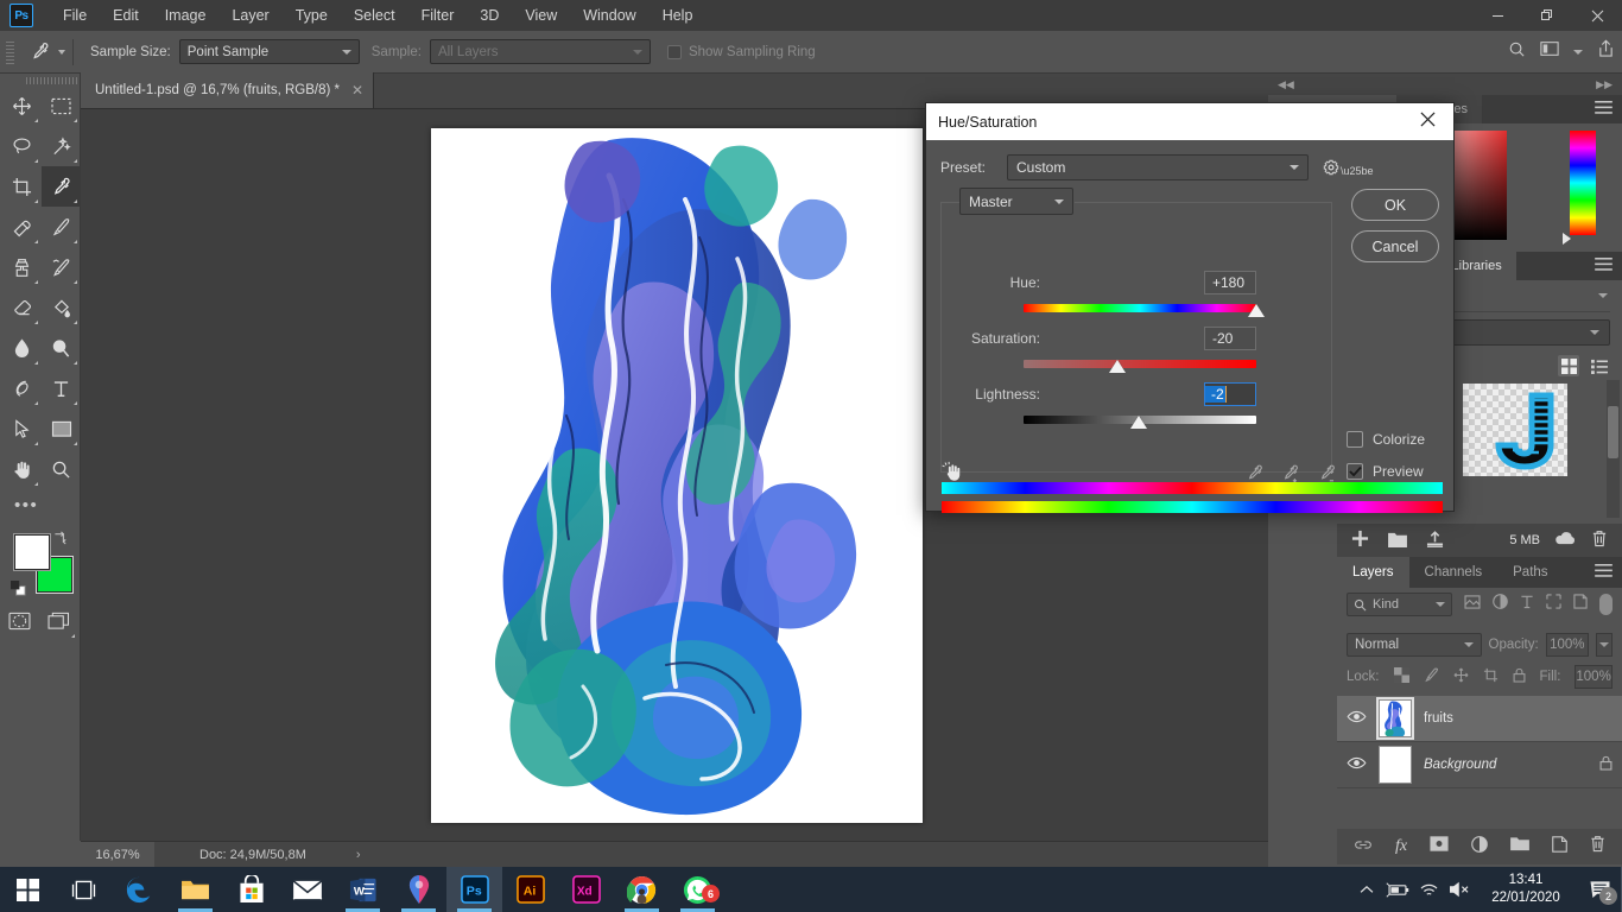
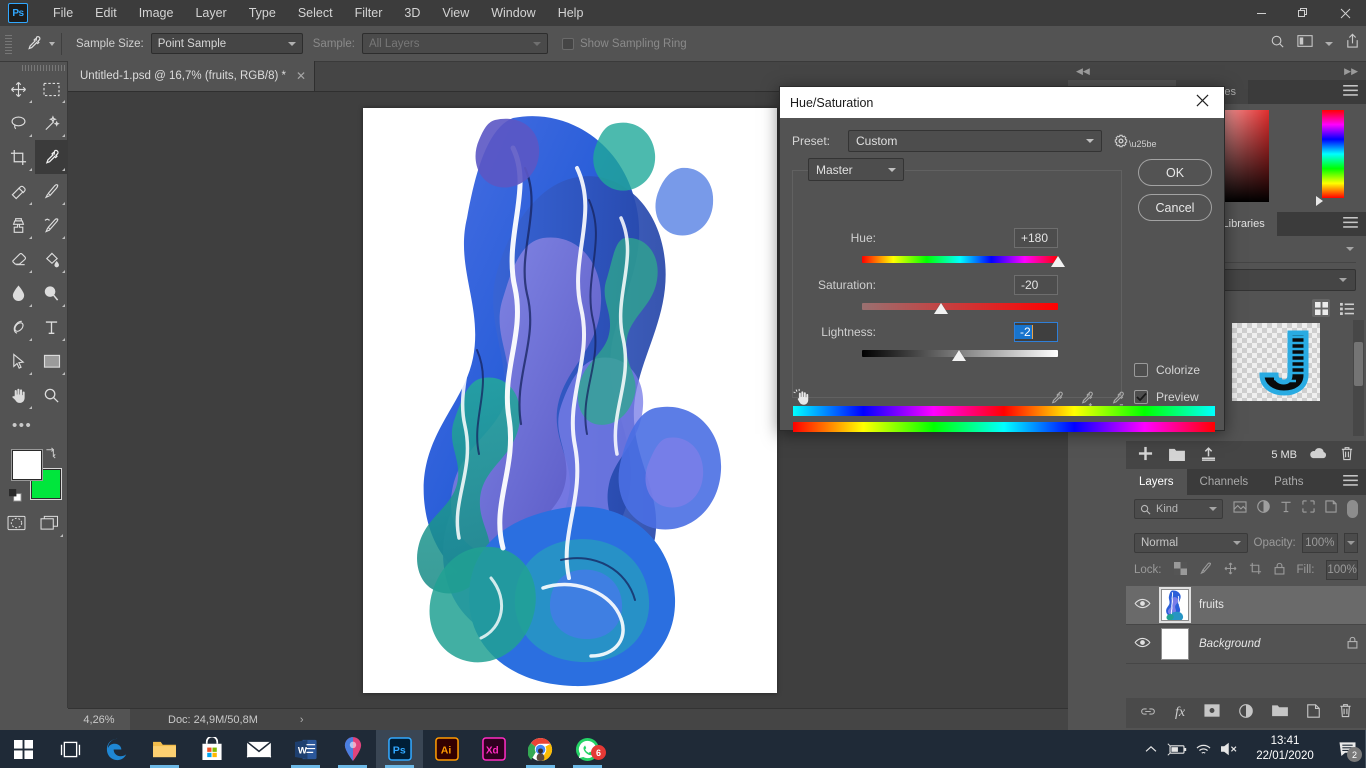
  Ps
  File
  Edit
  Image
  Layer
  Type
  Select
  Filter
  3D
  View
  Window
  Help
  Sample Size:
  Point Sample
  Sample:
  All Layers
  Show Sampling Ring
  •••
  Untitled-1.psd @ 16,7% (fruits, RGB/8) *
  ✕
- 16,67%
+ 4,26%
  Doc: 24,9M/50,8M
  ›
  ◀◀
  ▶▶
  Libraries
  5 MB
  Layers
  Channels
  Paths
  Kind
  Normal
  Opacity:
  100%
  Lock:
  Fill:
  100%
  fruits
  Background
  fx
  Hue/Saturation
  Preset:
  Custom
  \u25be
  OK
  Cancel
  Master
  Hue:
  +180
  Saturation:
  -20
  Lightness:
  -2
  Colorize
  Preview
  W
  Ps
  Ai
  Xd
  6
  13:41
  22/01/2020
  2
